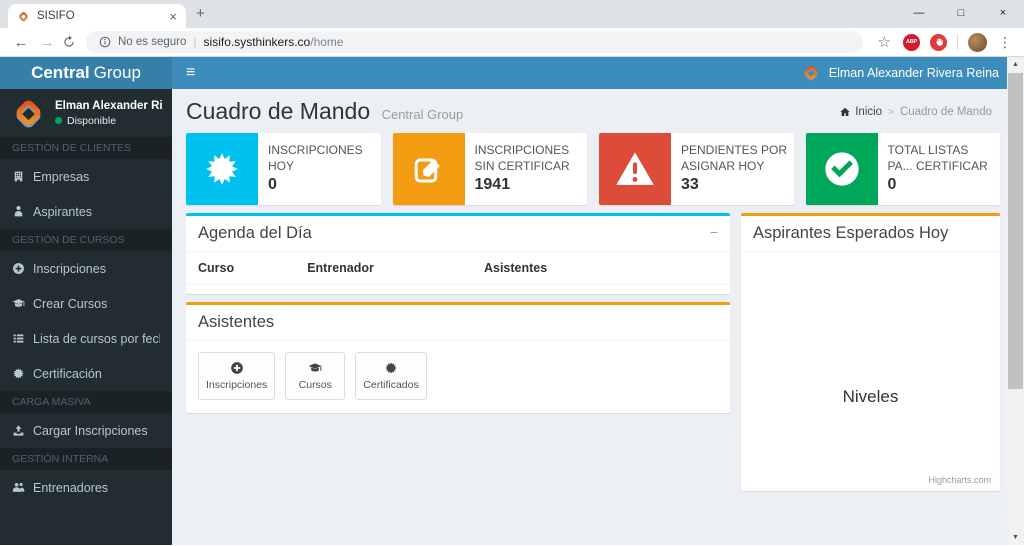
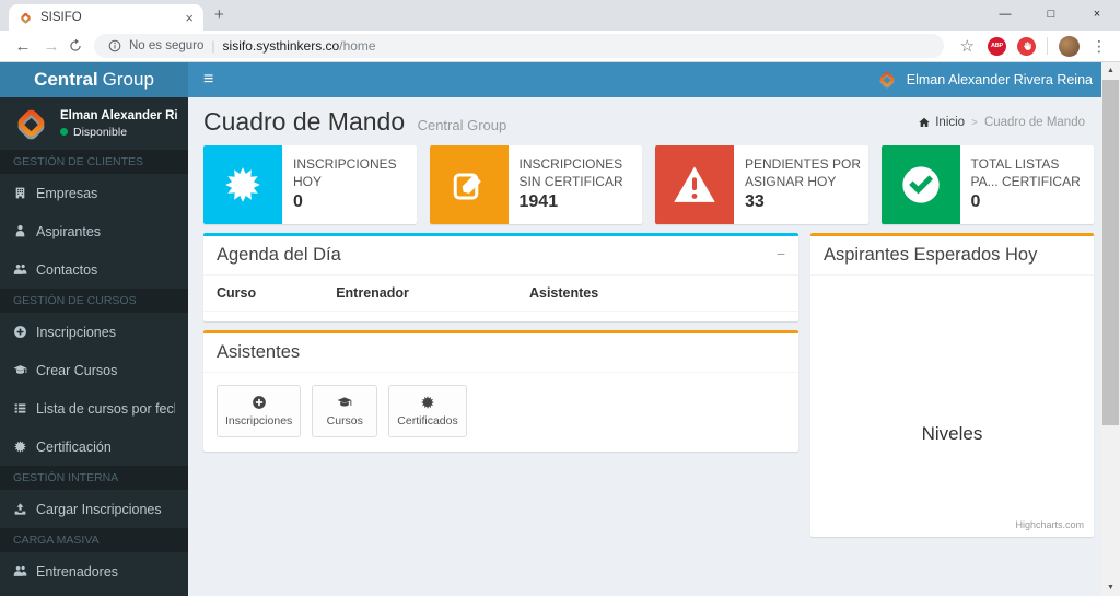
  SISIFO
  ×
  +
  —
  □
  ×
  ←
  →
  No es seguro
  |
  sisifo.systhinkers.co
  /home
  ☆
  ⋮
  Central Group
  ≡
  Elman Alexander Rivera Reina
  Disponible
  GESTIÓN DE CLIENTES
  Empresas
  Aspirantes
+ Contactos
  GESTIÓN DE CURSOS
  Inscripciones
  Crear Cursos
  Lista de cursos por fec
  Certificación
- CARGA MASIVA
+ GESTIÓN INTERNA
  Cargar Inscripciones
- GESTIÓN INTERNA
+ CARGA MASIVA
  Entrenadores
  Cuadro de Mando Central Group
  Inicio
  >
  Cuadro de Mando
  INSCRIPCIONES HOY
  0
  INSCRIPCIONES SIN CERTIFICAR
  1941
  PENDIENTES POR ASIGNAR HOY
  33
  TOTAL LISTAS PA... CERTIFICAR
  0
  Agenda del Día
  −
  Curso
  Entrenador
  Asistentes
  Asistentes
  Inscripciones
  Cursos
  Certificados
  Aspirantes Esperados Hoy
  Niveles
  Highcharts.com
